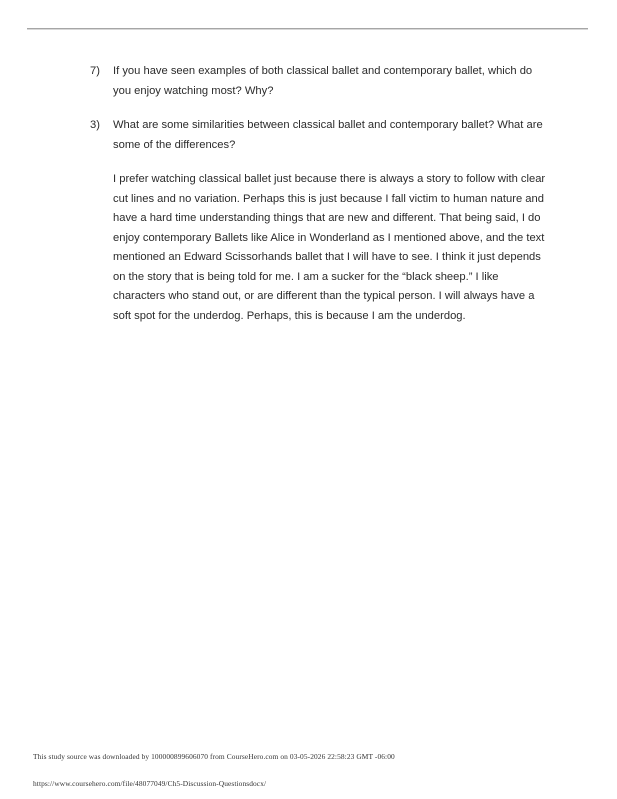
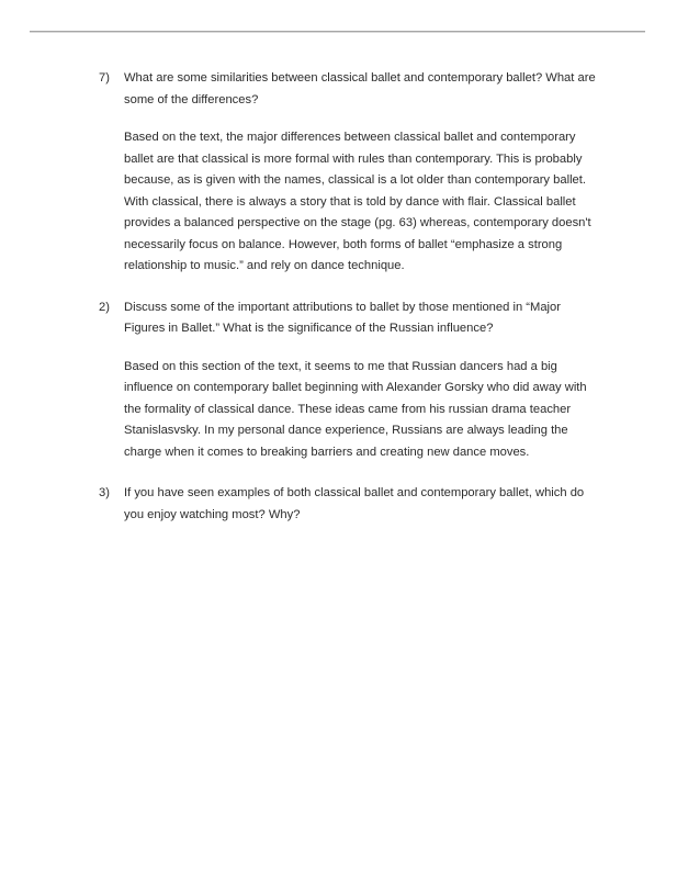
  7)
- If you have seen examples of both classical ballet and contemporary ballet, which do you enjoy watching most? Why?
+ What are some similarities between classical ballet and contemporary ballet? What are some of the differences?
+ Based on the text, the major differences between classical ballet and contemporary ballet are that classical is more formal with rules than contemporary. This is probably because, as is given with the names, classical is a lot older than contemporary ballet. With classical, there is always a story that is told by dance with flair. Classical ballet provides a balanced perspective on the stage (pg. 63) whereas, contemporary doesn't necessarily focus on balance. However, both forms of ballet “emphasize a strong relationship to music.” and rely on dance technique.
+ 2)
+ Discuss some of the important attributions to ballet by those mentioned in “Major Figures in Ballet.” What is the significance of the Russian influence?
+ Based on this section of the text, it seems to me that Russian dancers had a big influence on contemporary ballet beginning with Alexander Gorsky who did away with the formality of classical dance. These ideas came from his russian drama teacher Stanislasvsky. In my personal dance experience, Russians are always leading the charge when it comes to breaking barriers and creating new dance moves.
  3)
- What are some similarities between classical ballet and contemporary ballet? What are some of the differences?
+ If you have seen examples of both classical ballet and contemporary ballet, which do you enjoy watching most? Why?
- I prefer watching classical ballet just because there is always a story to follow with clear cut lines and no variation. Perhaps this is just because I fall victim to human nature and have a hard time understanding things that are new and different. That being said, I do enjoy contemporary Ballets like Alice in Wonderland as I mentioned above, and the text mentioned an Edward Scissorhands ballet that I will have to see. I think it just depends on the story that is being told for me. I am a sucker for the “black sheep.” I like characters who stand out, or are different than the typical person. I will always have a soft spot for the underdog. Perhaps, this is because I am the underdog.
- This study source was downloaded by 100000899606070 from CourseHero.com on 03-05-2026 22:58:23 GMT -06:00
- https://www.coursehero.com/file/48077049/Ch5-Discussion-Questionsdocx/
